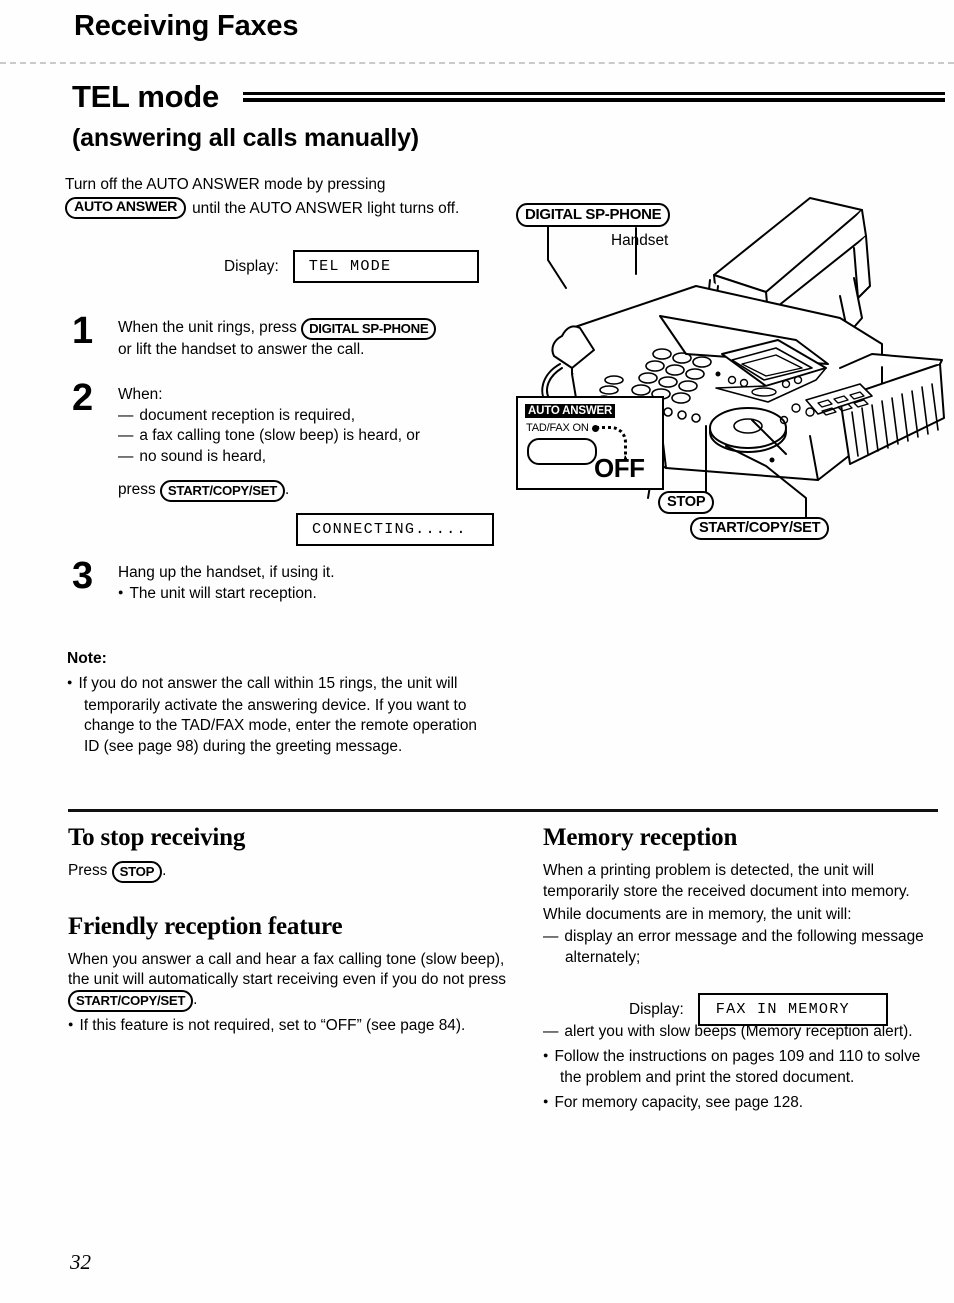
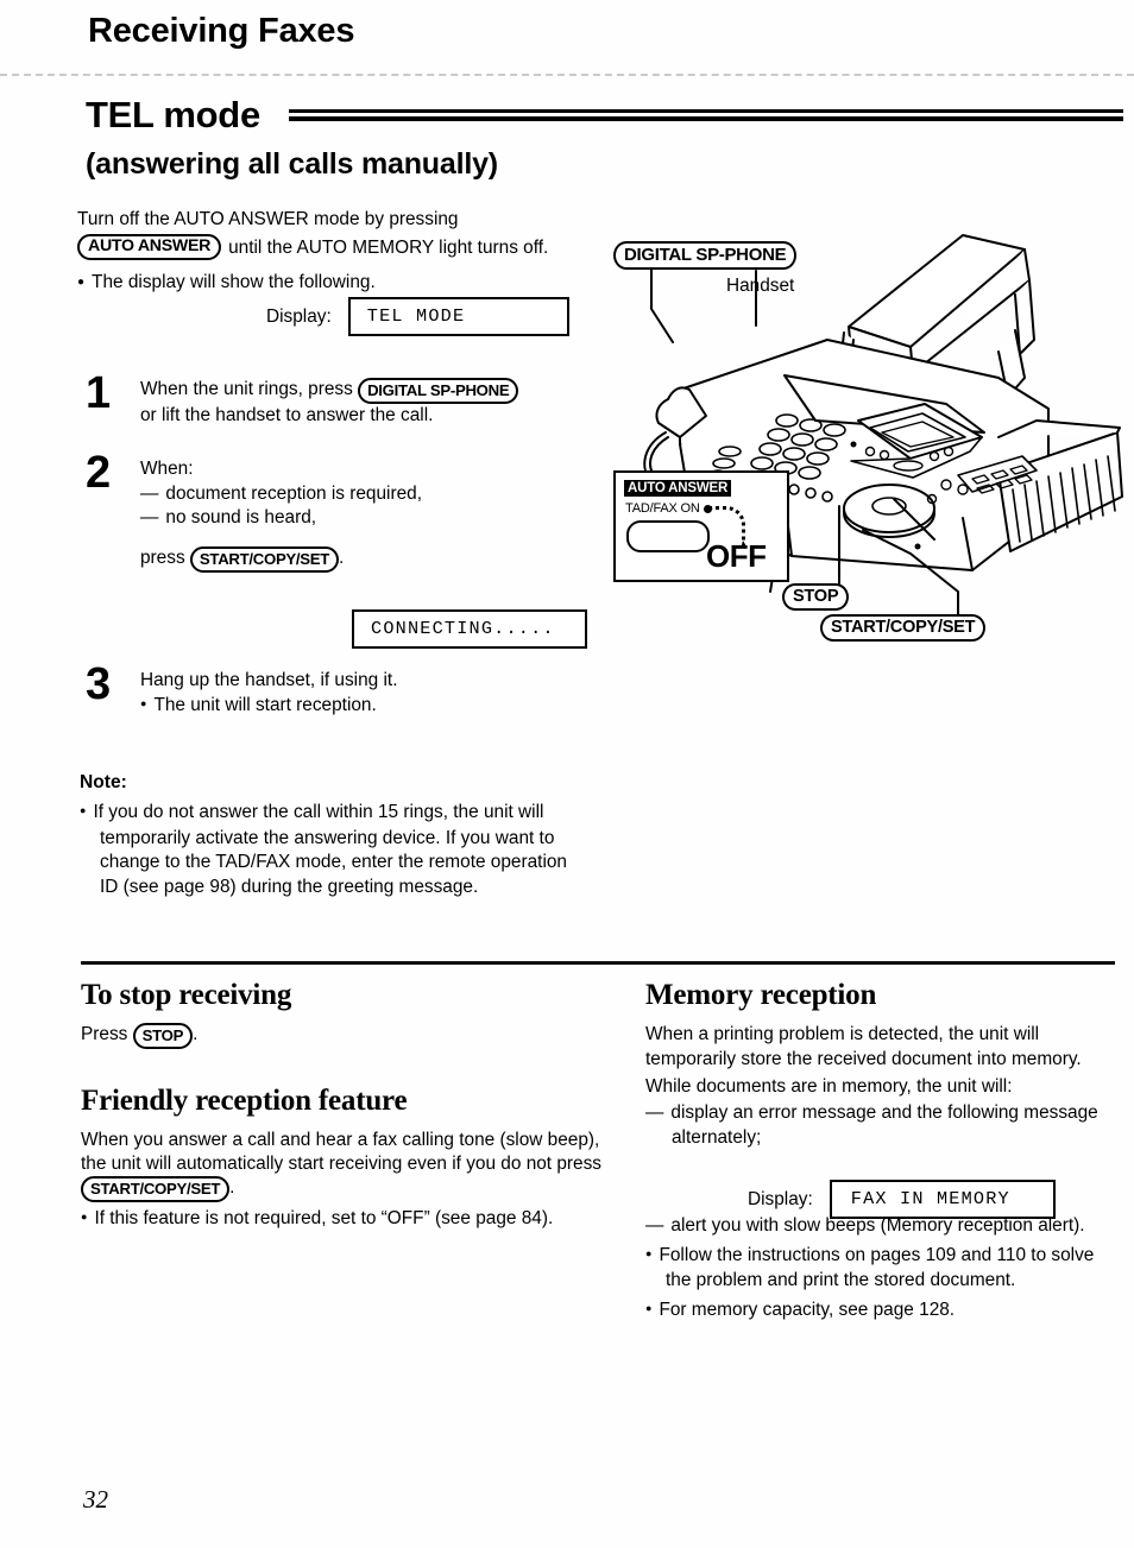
  Receiving Faxes
  TEL mode
  (answering all calls manually)
  Turn off the AUTO ANSWER mode by pressing
  AUTO ANSWER
- until the AUTO ANSWER light turns off.
+ until the AUTO MEMORY light turns off.
+ The display will show the following.
  Display:
  TEL MODE
  1
  When the unit rings, press DIGITAL SP-PHONE
  or lift the handset to answer the call.
  2
  When:
  document reception is required,
- a fax calling tone (slow beep) is heard, or
  no sound is heard,
  press START/COPY/SET .
  CONNECTING.....
  3
  Hang up the handset, if using it.
  The unit will start reception.
  Note:
  If you do not answer the call within 15 rings, the unit will temporarily activate the answering device. If you want to change to the TAD/FAX mode, enter the remote operation ID (see page 98) during the greeting message.
  DIGITAL SP-PHONE
  Handset
  STOP
  START/COPY/SET
  AUTO ANSWER
  TAD/FAX ON
  OFF
  To stop receiving
  Press STOP .
  Friendly reception feature
  When you answer a call and hear a fax calling tone (slow beep), the unit will automatically start receiving even if you do not press START/COPY/SET .
  If this feature is not required, set to “OFF” (see page 84).
  Memory reception
  When a printing problem is detected, the unit will temporarily store the received document into memory.
  While documents are in memory, the unit will:
  display an error message and the following message alternately;
  alert you with slow beeps (Memory reception alert).
  Follow the instructions on pages 109 and 110 to solve the problem and print the stored document.
  For memory capacity, see page 128.
  Display:
  FAX IN MEMORY
  32
